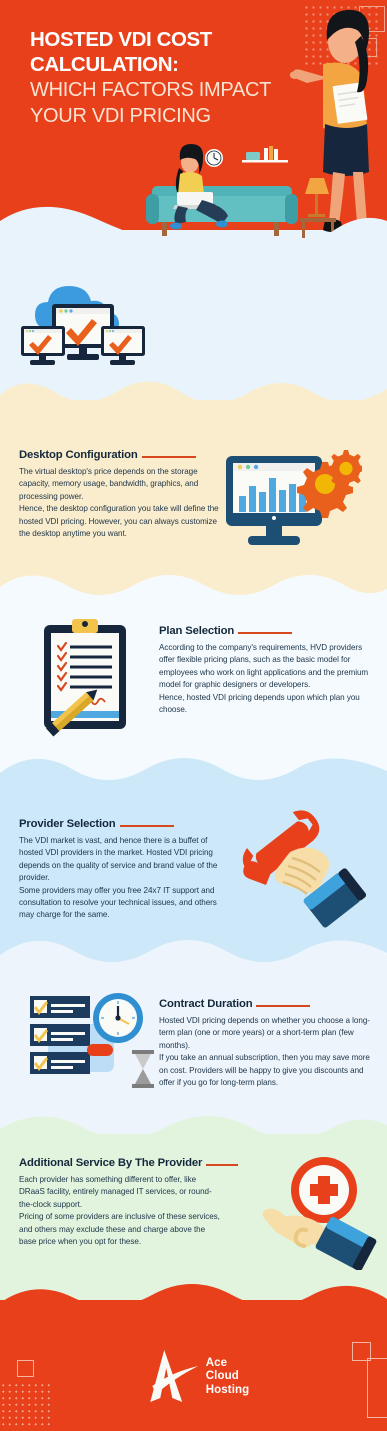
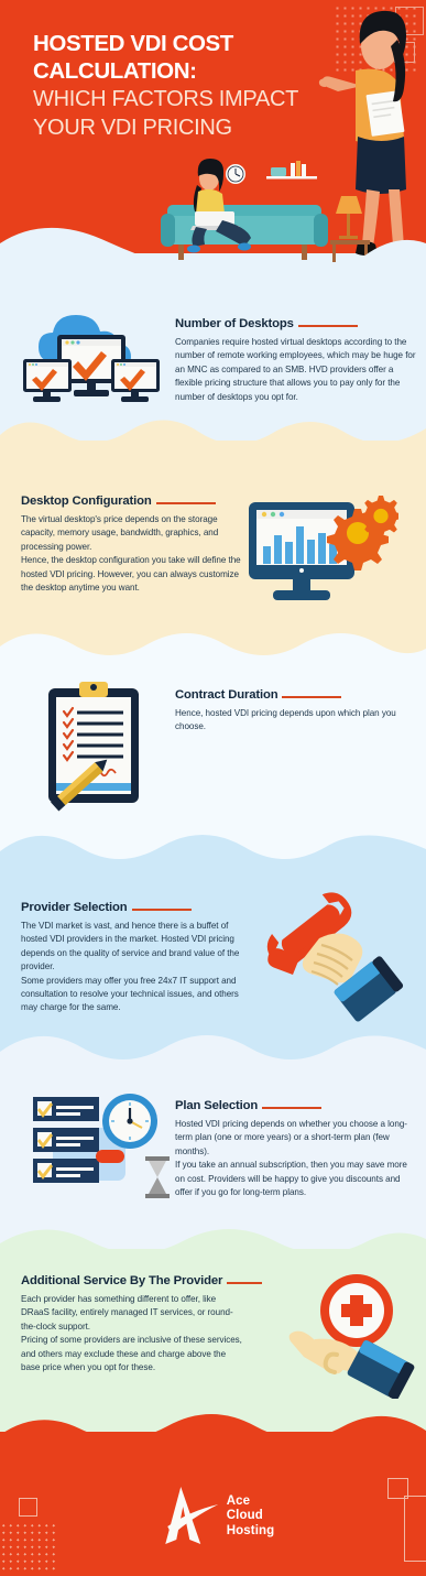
  HOSTED VDI COST
  CALCULATION:
  WHICH FACTORS IMPACT
  YOUR VDI PRICING
+ Number of Desktops
+ Companies require hosted virtual desktops according to the number of remote working employees, which may be huge for an MNC as compared to an SMB. HVD providers offer a flexible pricing structure that allows you to pay only for the number of desktops you opt for.
  Desktop Configuration
  The virtual desktop's price depends on the storage capacity, memory usage, bandwidth, graphics, and processing power.
  Hence, the desktop configuration you take will define the hosted VDI pricing. However, you can always customize the desktop anytime you want.
- Plan Selection
+ Contract Duration
- According to the company's requirements, HVD providers offer flexible pricing plans, such as the basic model for employees who work on light applications and the premium model for graphic designers or developers.
  Hence, hosted VDI pricing depends upon which plan you choose.
  Provider Selection
  The VDI market is vast, and hence there is a buffet of hosted VDI providers in the market. Hosted VDI pricing depends on the quality of service and brand value of the provider.
  Some providers may offer you free 24x7 IT support and consultation to resolve your technical issues, and others may charge for the same.
- Contract Duration
+ Plan Selection
  Hosted VDI pricing depends on whether you choose a long-term plan (one or more years) or a short-term plan (few months).
  If you take an annual subscription, then you may save more on cost. Providers will be happy to give you discounts and offer if you go for long-term plans.
  Additional Service By The Provider
  Each provider has something different to offer, like DRaaS facility, entirely managed IT services, or round-the-clock support.
  Pricing of some providers are inclusive of these services, and others may exclude these and charge above the base price when you opt for these.
  Ace
  Cloud
  Hosting
